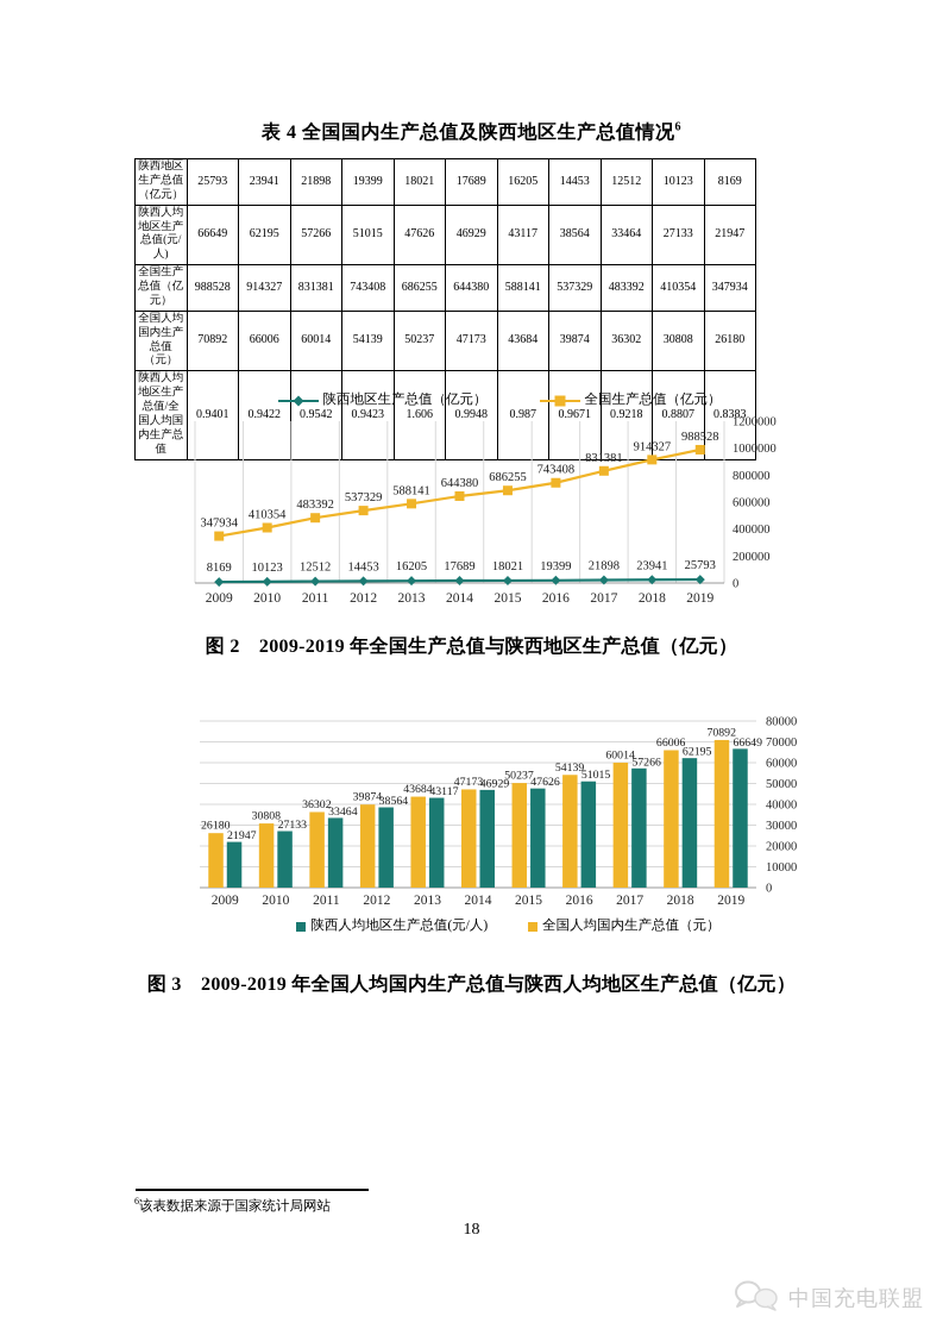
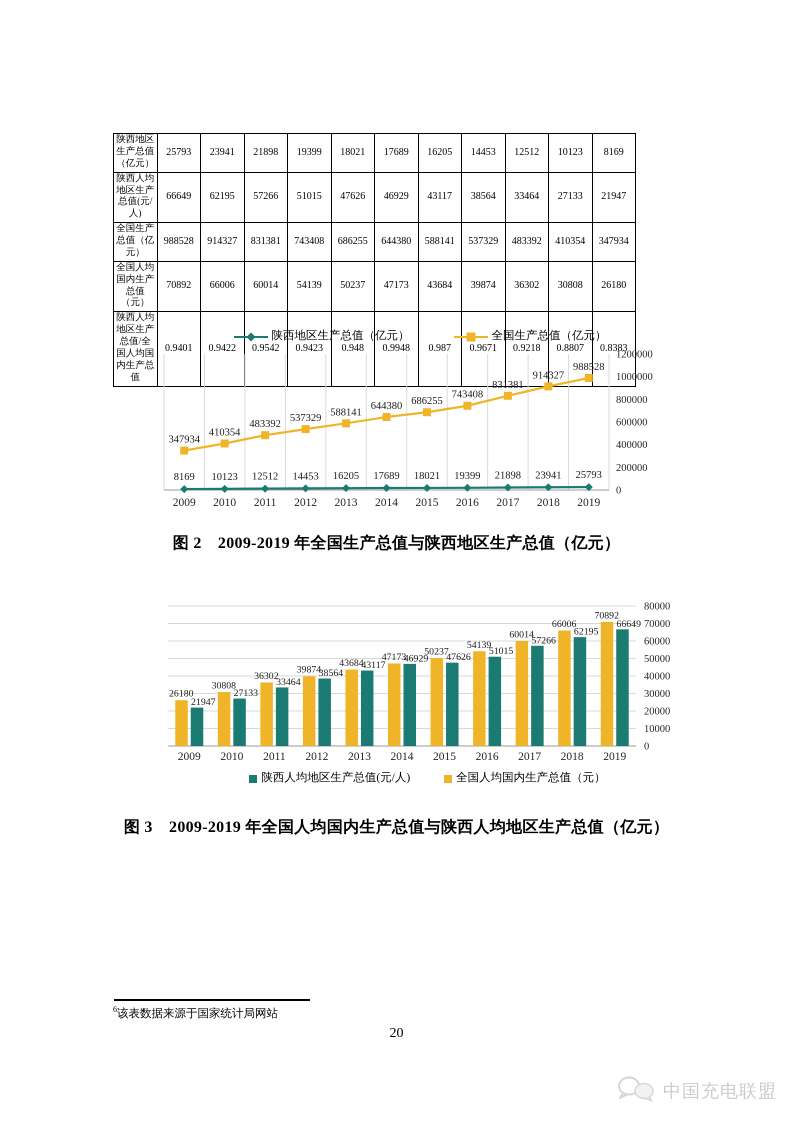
- 表 4 全国国内生产总值及陕西地区生产总值情况6
  陕西地区生产总值（亿元）	25793	23941	21898	19399	18021	17689	16205	14453	12512	10123	8169
  陕西人均地区生产总值(元/人)	66649	62195	57266	51015	47626	46929	43117	38564	33464	27133	21947
  全国生产总值（亿元）	988528	914327	831381	743408	686255	644380	588141	537329	483392	410354	347934
  全国人均国内生产总值（元）	70892	66006	60014	54139	50237	47173	43684	39874	36302	30808	26180
- 陕西人均地区生产总值/全国人均国内生产总值	0.9401	0.9422	0.9542	0.9423	1.606	0.9948	0.987	0.9671	0.9218	0.8807	0.8383
+ 陕西人均地区生产总值/全国人均国内生产总值	0.9401	0.9422	0.9542	0.9423	0.948	0.9948	0.987	0.9671	0.9218	0.8807	0.8383
  陕西地区生产总值（亿元）
  全国生产总值（亿元）
  0
  200000
  400000
  600000
  800000
  1000000
  1200000
  2009
  2010
  2011
  2012
  2013
  2014
  2015
  2016
  2017
  2018
  2019
  8169
  10123
  12512
  14453
  16205
  17689
  18021
  19399
  21898
  23941
  25793
  347934
  410354
  483392
  537329
  588141
  644380
  686255
  743408
  831381
  914327
  988528
  图 2 2009-2019 年全国生产总值与陕西地区生产总值（亿元）
  0
  10000
  20000
  30000
  40000
  50000
  60000
  70000
  80000
  2009
  2010
  2011
  2012
  2013
  2014
  2015
  2016
  2017
  2018
  2019
  26180
  21947
  30808
  27133
  36302
  33464
  39874
  38564
  43684
  43117
  47173
  46929
  50237
  47626
  54139
  51015
  60014
  57266
  66006
  62195
  70892
  66649
  陕西人均地区生产总值(元/人)
  全国人均国内生产总值（元）
  图 3 2009-2019 年全国人均国内生产总值与陕西人均地区生产总值（亿元）
  6该表数据来源于国家统计局网站
- 18
+ 20
  中国充电联盟
